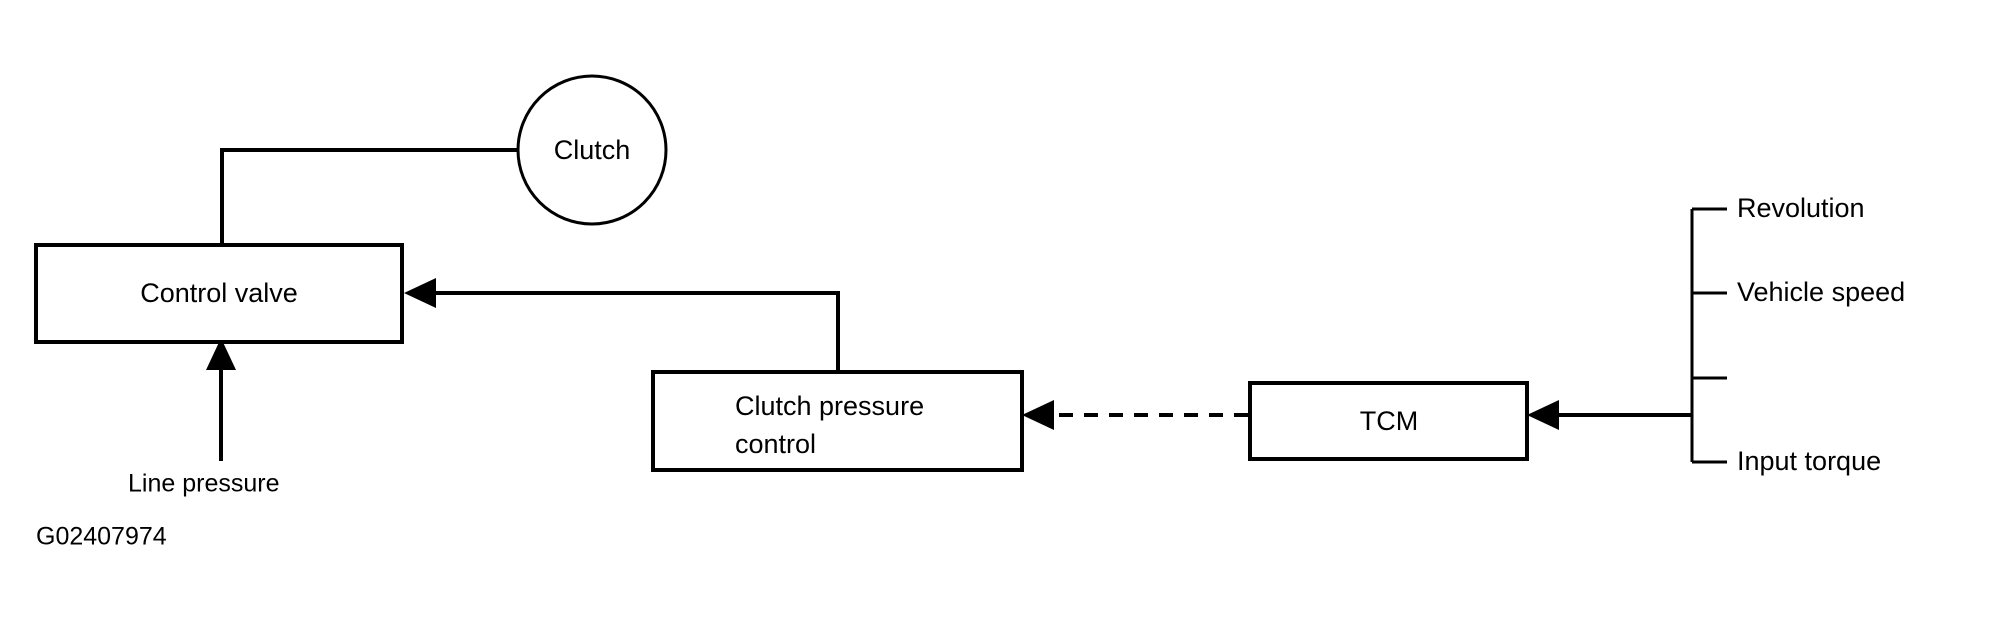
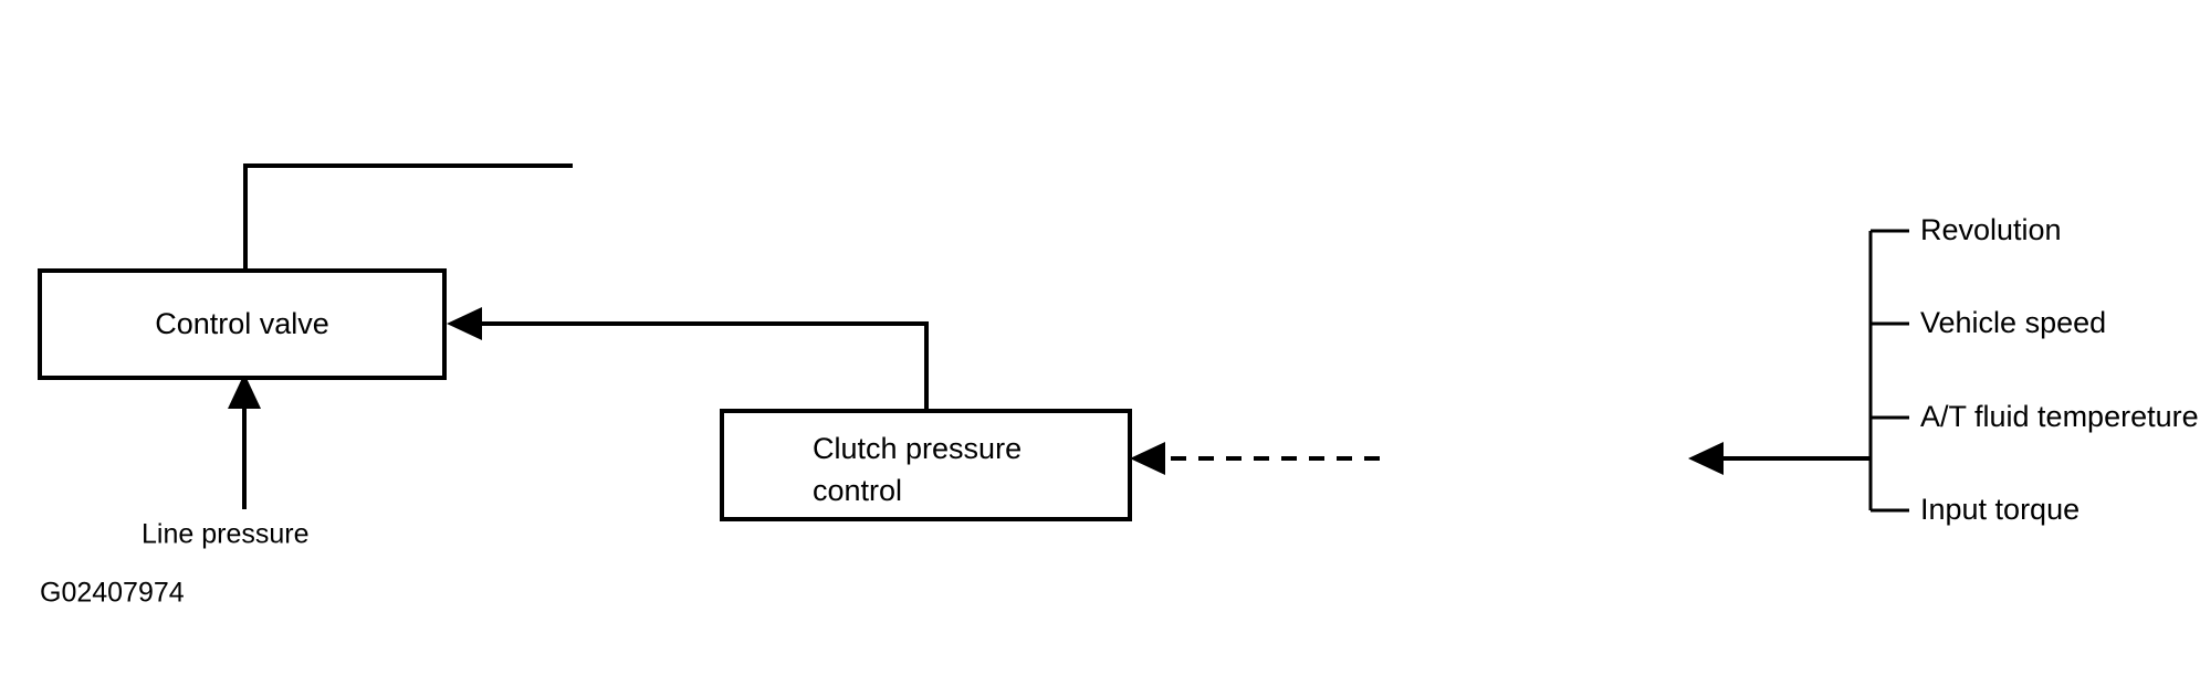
- Clutch
  Control valve
  Clutch pressure
  control
- TCM
  Line pressure
  Revolution
  Vehicle speed
+ A/T fluid tempereture
  Input torque
  G02407974
